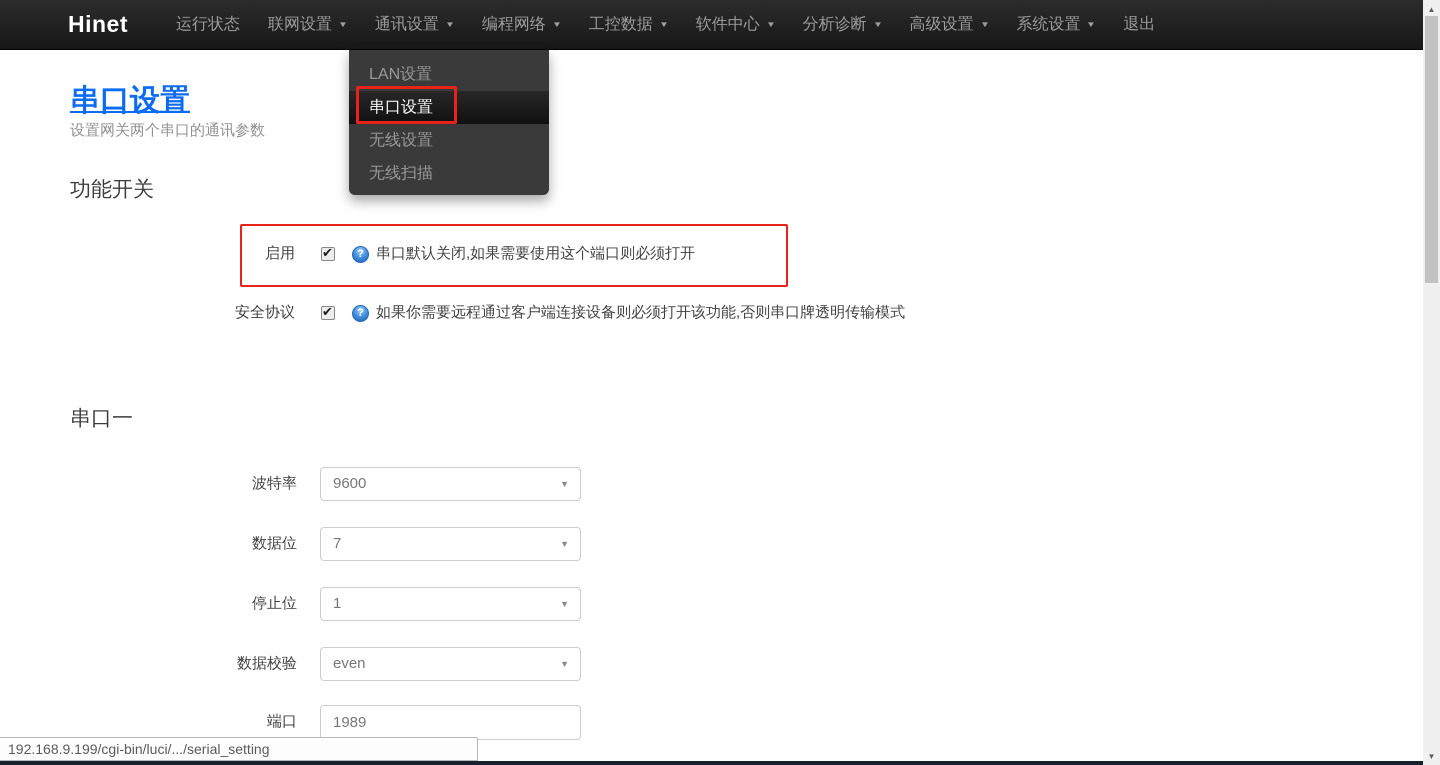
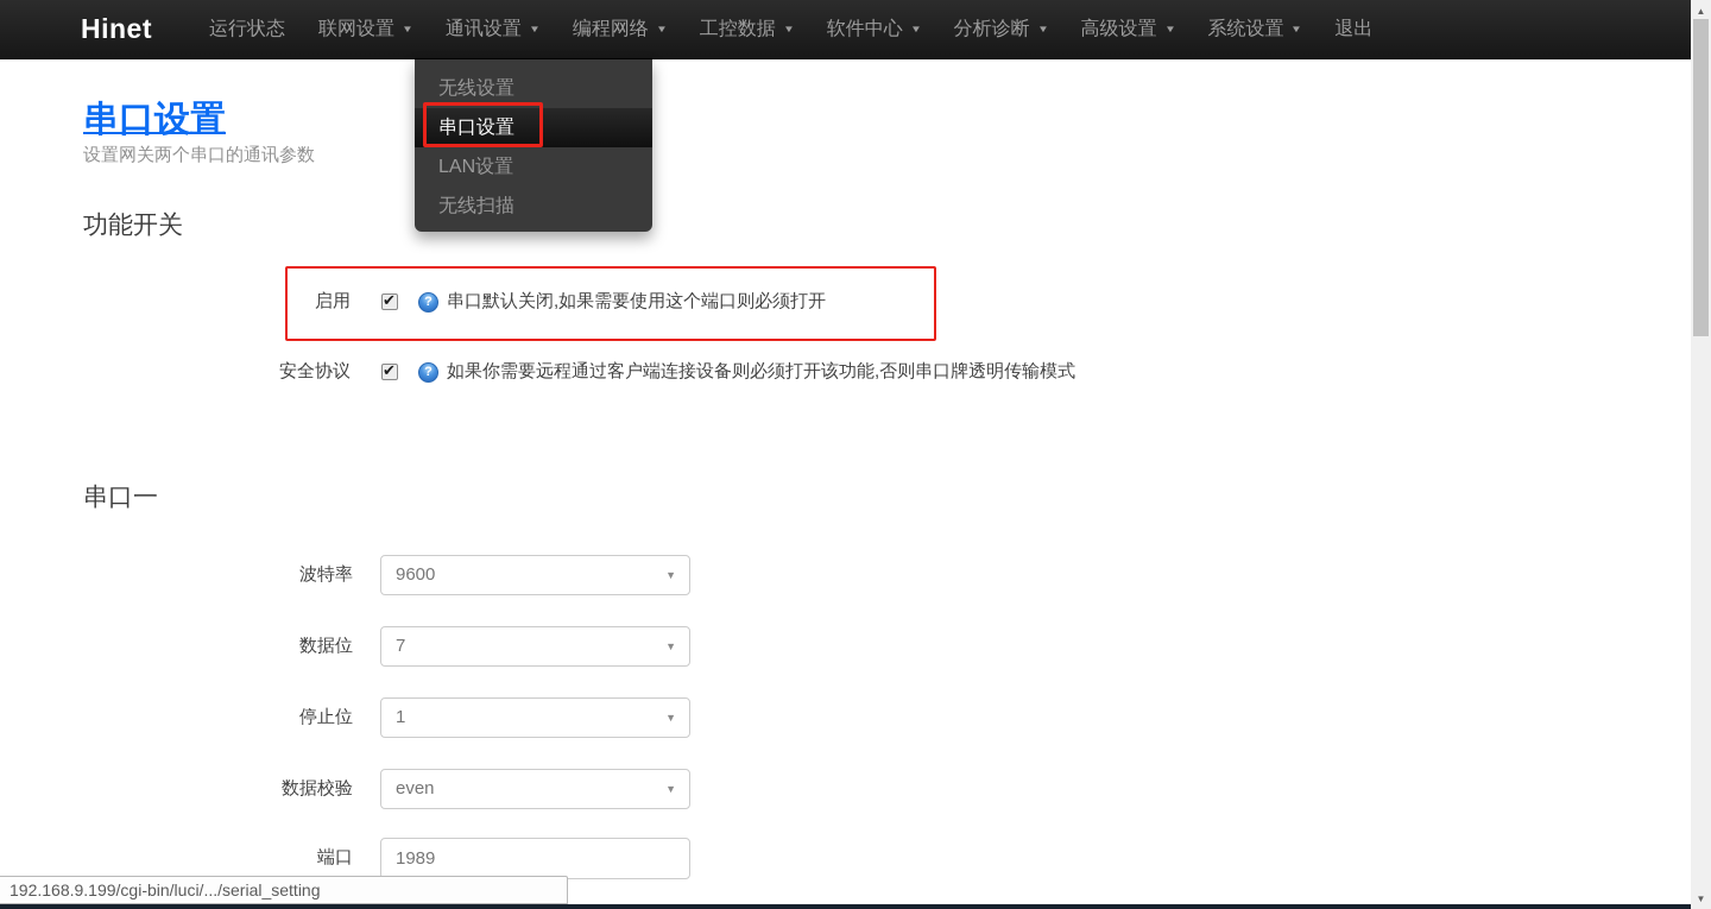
  Hinet
  运行状态
  联网设置
  通讯设置
  编程网络
  工控数据
  软件中心
  分析诊断
  高级设置
  系统设置
  退出
- LAN设置
+ 无线设置
  串口设置
- 无线设置
+ LAN设置
  无线扫描
  串口设置
  设置网关两个串口的通讯参数
  功能开关
  启用
  串口默认关闭,如果需要使用这个端口则必须打开
  安全协议
  如果你需要远程通过客户端连接设备则必须打开该功能,否则串口牌透明传输模式
  串口一
  波特率
  9600
  数据位
  7
  停止位
  1
  数据校验
  even
  端口
  1989
  192.168.9.199/cgi-bin/luci/.../serial_setting
